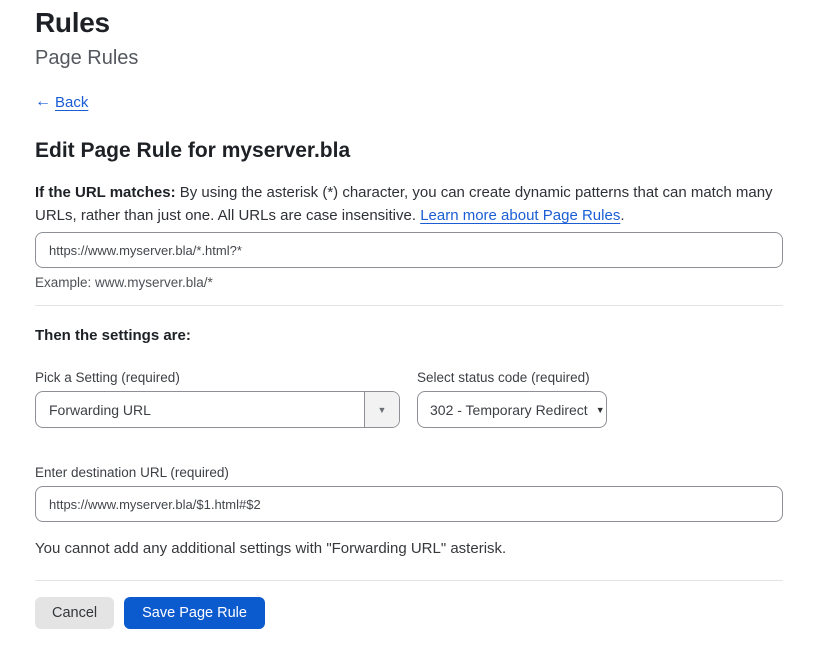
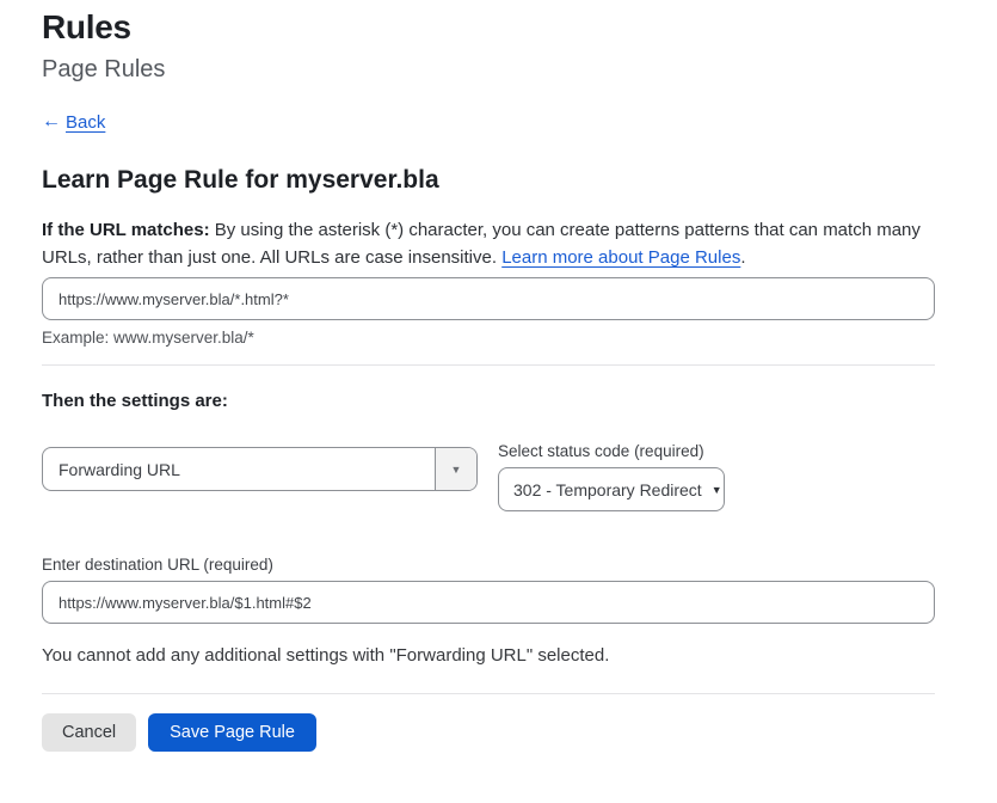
  Rules
  Page Rules
  ←
  Back
- Edit Page Rule for myserver.bla
+ Learn Page Rule for myserver.bla
- If the URL matches: By using the asterisk (*) character, you can create dynamic patterns that can match many URLs, rather than just one. All URLs are case insensitive. Learn more about Page Rules.
+ If the URL matches: By using the asterisk (*) character, you can create patterns patterns that can match many URLs, rather than just one. All URLs are case insensitive. Learn more about Page Rules.
  https://www.myserver.bla/*.html?*
  Example: www.myserver.bla/*
  Then the settings are:
- Pick a Setting (required)
  Forwarding URL
  ▼
  Select status code (required)
  302 - Temporary Redirect
  ▼
  Enter destination URL (required)
  https://www.myserver.bla/$1.html#$2
- You cannot add any additional settings with "Forwarding URL" asterisk.
+ You cannot add any additional settings with "Forwarding URL" selected.
  Cancel
  Save Page Rule
